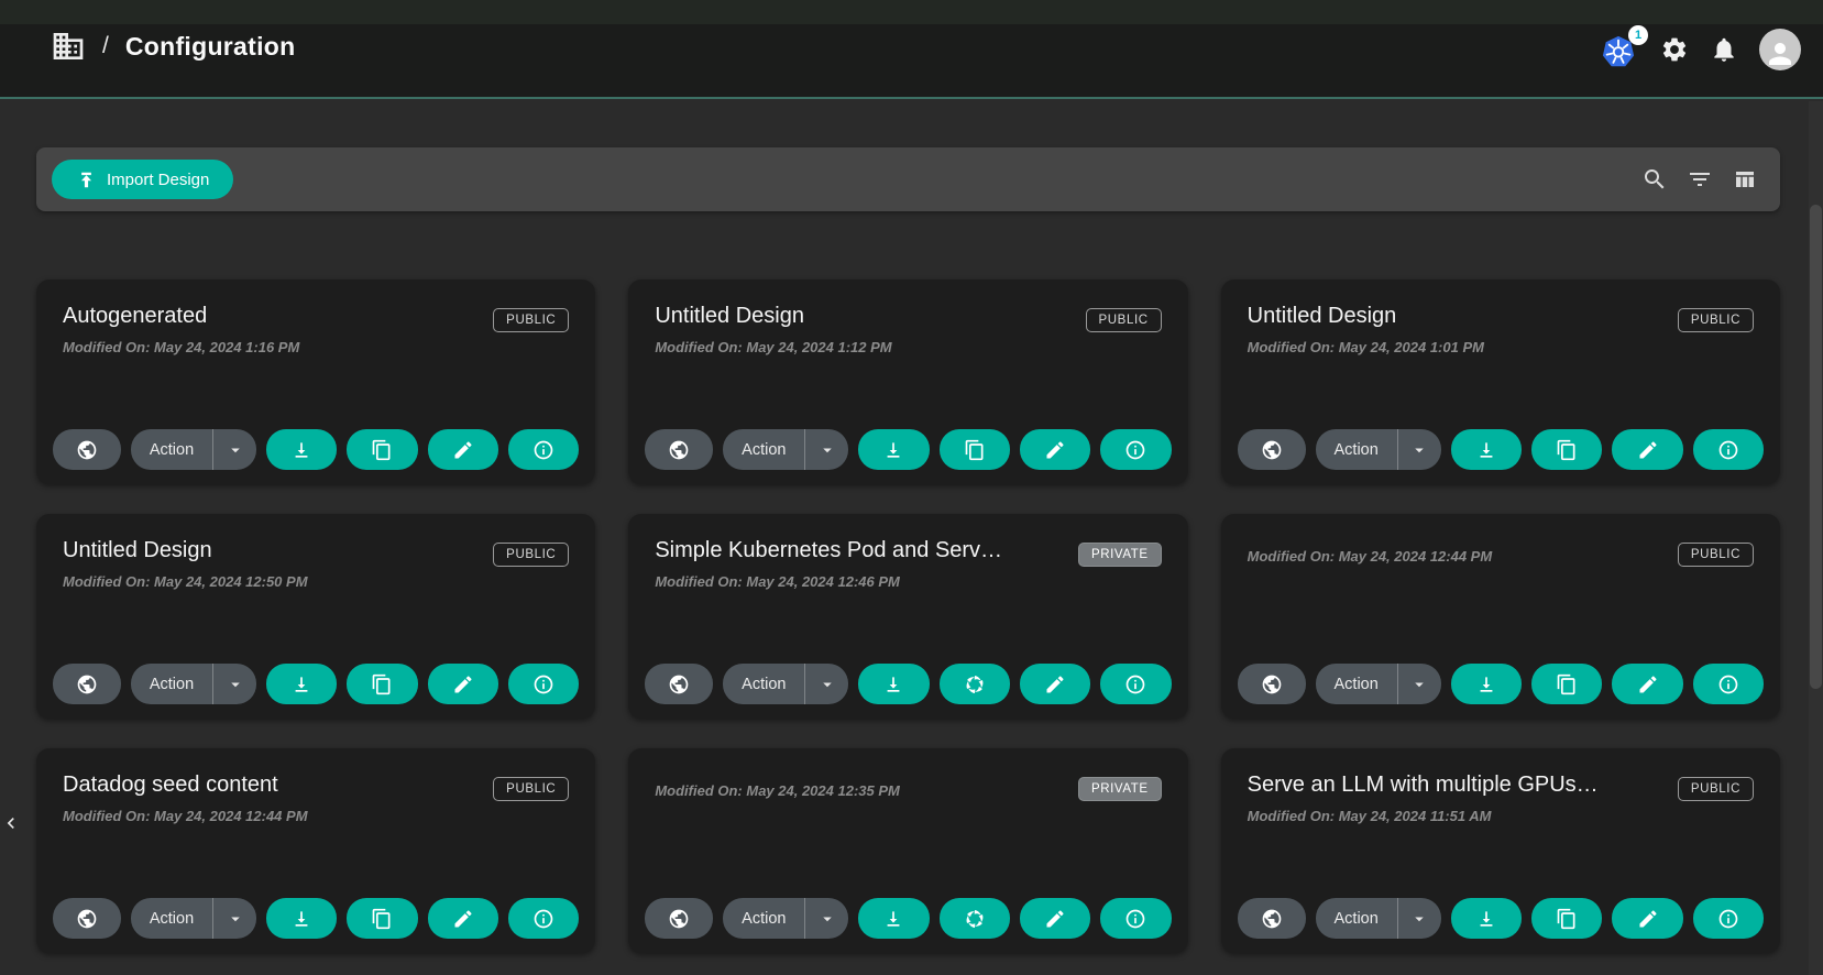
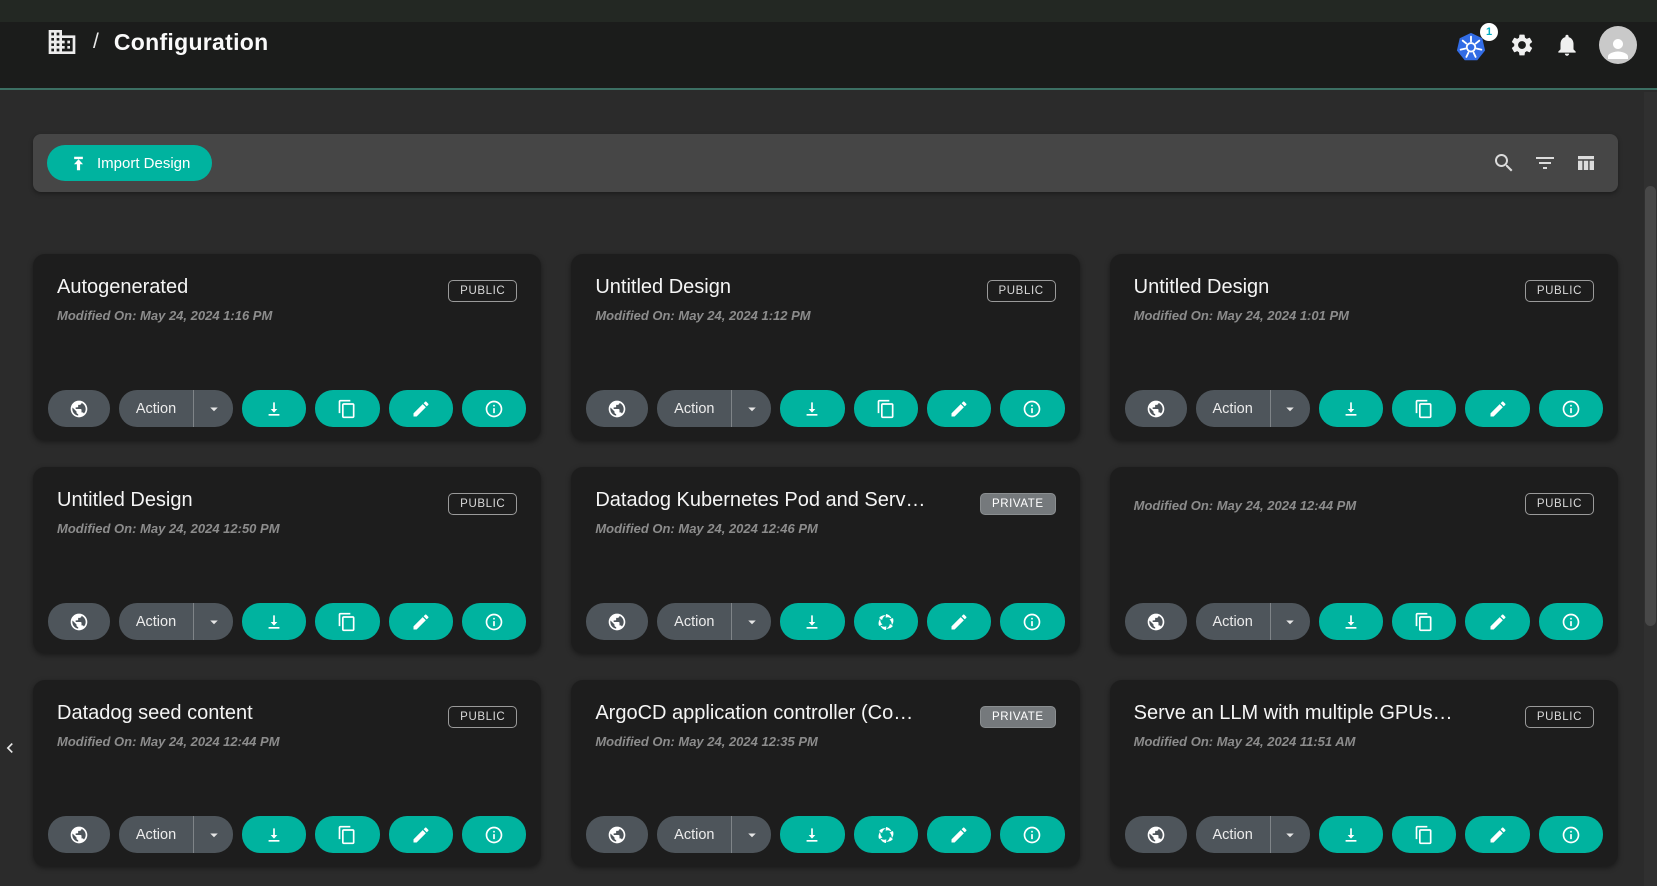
  /
  Configuration
  1
  Import Design
  Autogenerated
  Modified On: May 24, 2024 1:16 PM
  PUBLIC
  Action
  Untitled Design
  Modified On: May 24, 2024 1:12 PM
  PUBLIC
  Action
  Untitled Design
  Modified On: May 24, 2024 1:01 PM
  PUBLIC
  Action
  Untitled Design
  Modified On: May 24, 2024 12:50 PM
  PUBLIC
  Action
- Simple Kubernetes Pod and Serv…
+ Datadog Kubernetes Pod and Serv…
  Modified On: May 24, 2024 12:46 PM
  PRIVATE
  Action
  Modified On: May 24, 2024 12:44 PM
  PUBLIC
  Action
  Datadog seed content
  Modified On: May 24, 2024 12:44 PM
  PUBLIC
  Action
+ ArgoCD application controller (Co…
  Modified On: May 24, 2024 12:35 PM
  PRIVATE
  Action
  Serve an LLM with multiple GPUs…
  Modified On: May 24, 2024 11:51 AM
  PUBLIC
  Action
